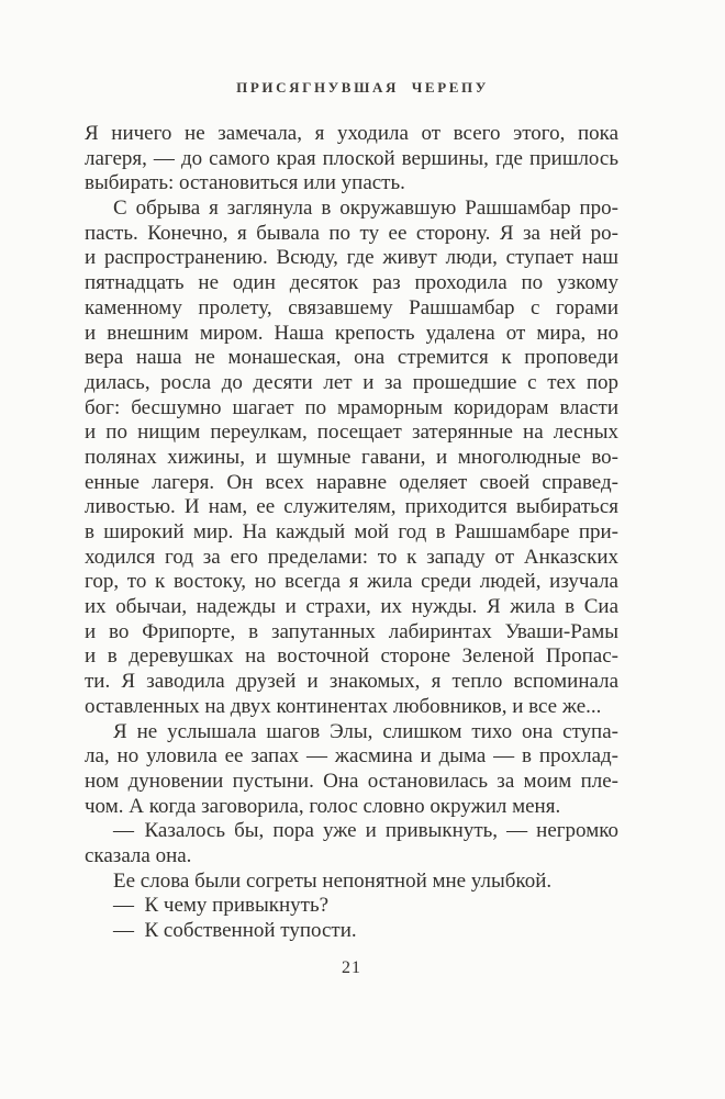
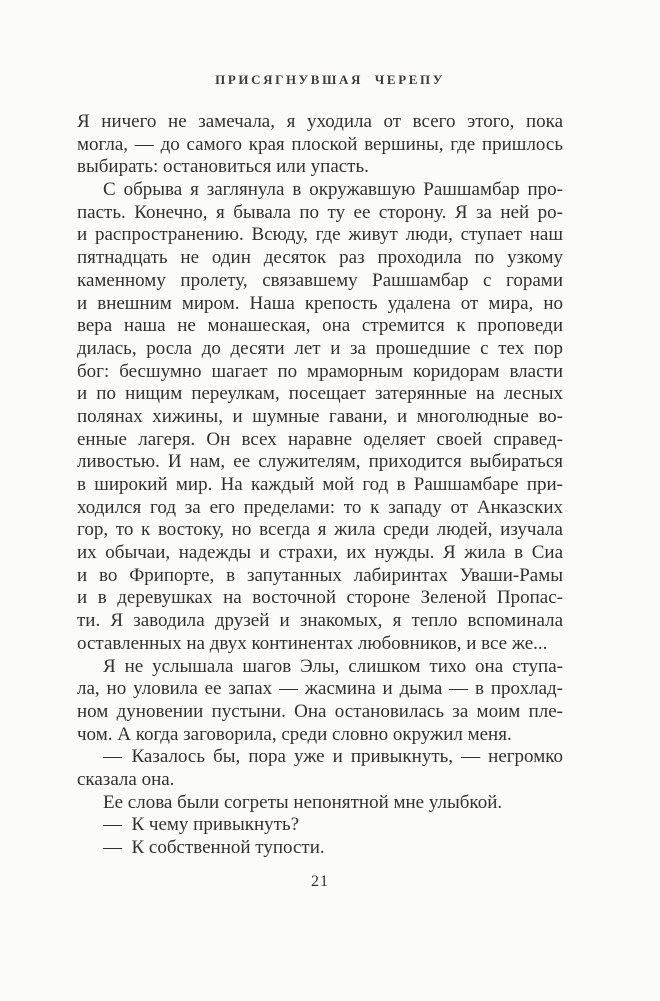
  ПРИСЯГНУВШАЯ ЧЕРЕПУ
  Я ничего не замечала, я уходила от всего этого, пока
- лагеря, — до самого края плоской вершины, где пришлось
+ могла, — до самого края плоской вершины, где пришлось
  выбирать: остановиться или упасть.
  С обрыва я заглянула в окружавшую Рашшамбар про-
  пасть. Конечно, я бывала по ту ее сторону. Я за ней ро-
  и распространению. Всюду, где живут люди, ступает наш
  пятнадцать не один десяток раз проходила по узкому
  каменному пролету, связавшему Рашшамбар с горами
  и внешним миром. Наша крепость удалена от мира, но
  вера наша не монашеская, она стремится к проповеди
  дилась, росла до десяти лет и за прошедшие с тех пор
  бог: бесшумно шагает по мраморным коридорам власти
  и по нищим переулкам, посещает затерянные на лесных
  полянах хижины, и шумные гавани, и многолюдные во-
  енные лагеря. Он всех наравне оделяет своей справед-
  ливостью. И нам, ее служителям, приходится выбираться
  в широкий мир. На каждый мой год в Рашшамбаре при-
  ходился год за его пределами: то к западу от Анказских
  гор, то к востоку, но всегда я жила среди людей, изучала
  их обычаи, надежды и страхи, их нужды. Я жила в Сиа
  и во Фрипорте, в запутанных лабиринтах Уваши-Рамы
  и в деревушках на восточной стороне Зеленой Пропас-
  ти. Я заводила друзей и знакомых, я тепло вспоминала
  оставленных на двух континентах любовников, и все же...
  Я не услышала шагов Элы, слишком тихо она ступа-
  ла, но уловила ее запах — жасмина и дыма — в прохлад-
  ном дуновении пустыни. Она остановилась за моим пле-
- чом. А когда заговорила, голос словно окружил меня.
+ чом. А когда заговорила, среди словно окружил меня.
  — Казалось бы, пора уже и привыкнуть, — негромко
  сказала она.
  Ее слова были согреты непонятной мне улыбкой.
  — К чему привыкнуть?
  — К собственной тупости.
  21
